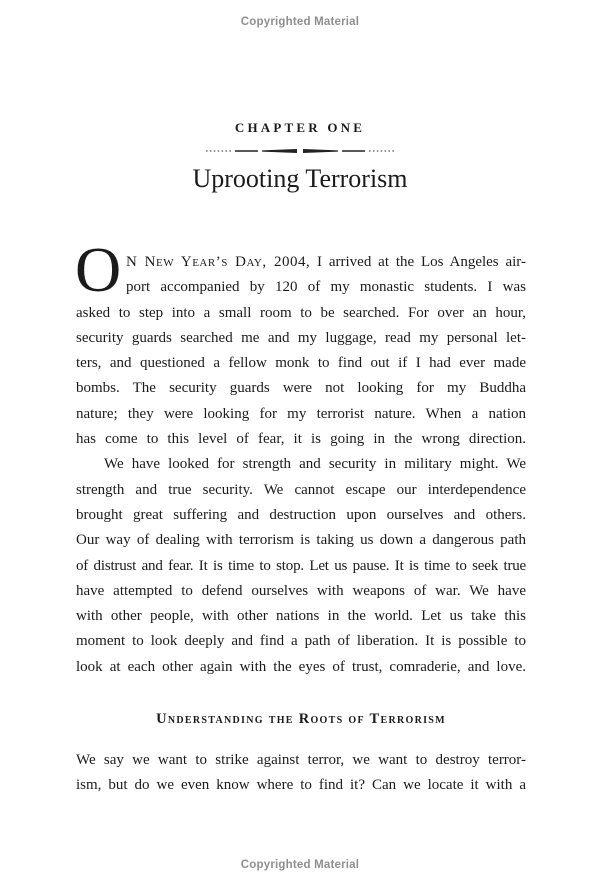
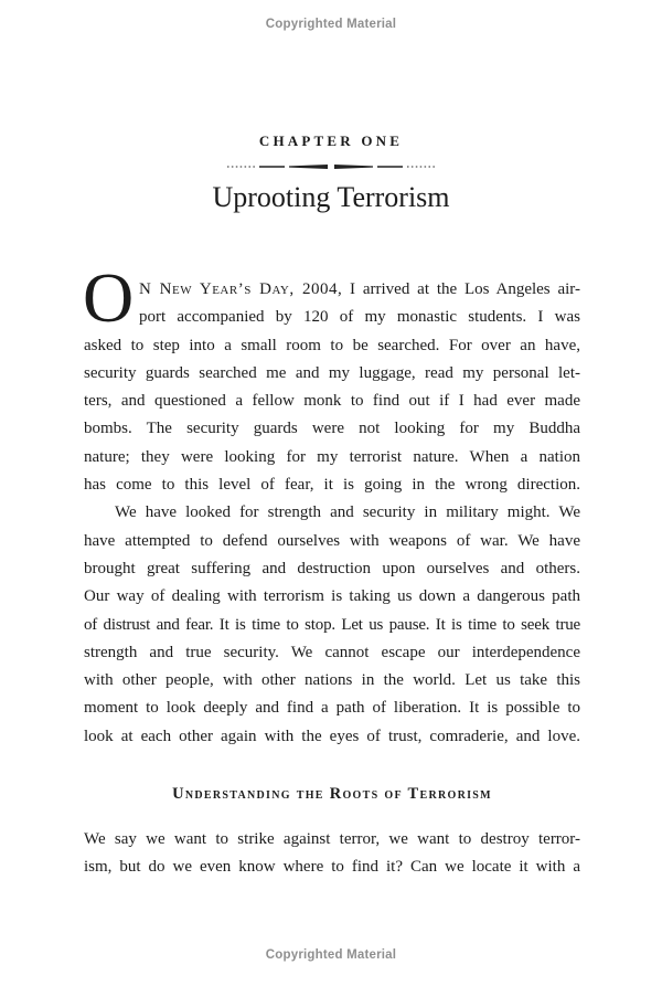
  Copyrighted Material
  CHAPTER ONE
  Uprooting Terrorism
  O
  N New Year’s Day, 2004, I arrived at the Los Angeles air-
  port accompanied by 120 of my monastic students. I was
- asked to step into a small room to be searched. For over an hour,
+ asked to step into a small room to be searched. For over an have,
  security guards searched me and my luggage, read my personal let-
  ters, and questioned a fellow monk to find out if I had ever made
  bombs. The security guards were not looking for my Buddha
  nature; they were looking for my terrorist nature. When a nation
  has come to this level of fear, it is going in the wrong direction.
  We have looked for strength and security in military might. We
- strength and true security. We cannot escape our interdependence
+ have attempted to defend ourselves with weapons of war. We have
  brought great suffering and destruction upon ourselves and others.
  Our way of dealing with terrorism is taking us down a dangerous path
  of distrust and fear. It is time to stop. Let us pause. It is time to seek true
- have attempted to defend ourselves with weapons of war. We have
+ strength and true security. We cannot escape our interdependence
  with other people, with other nations in the world. Let us take this
  moment to look deeply and find a path of liberation. It is possible to
  look at each other again with the eyes of trust, comraderie, and love.
  Understanding the Roots of Terrorism
  We say we want to strike against terror, we want to destroy terror-
  ism, but do we even know where to find it? Can we locate it with a
  Copyrighted Material
